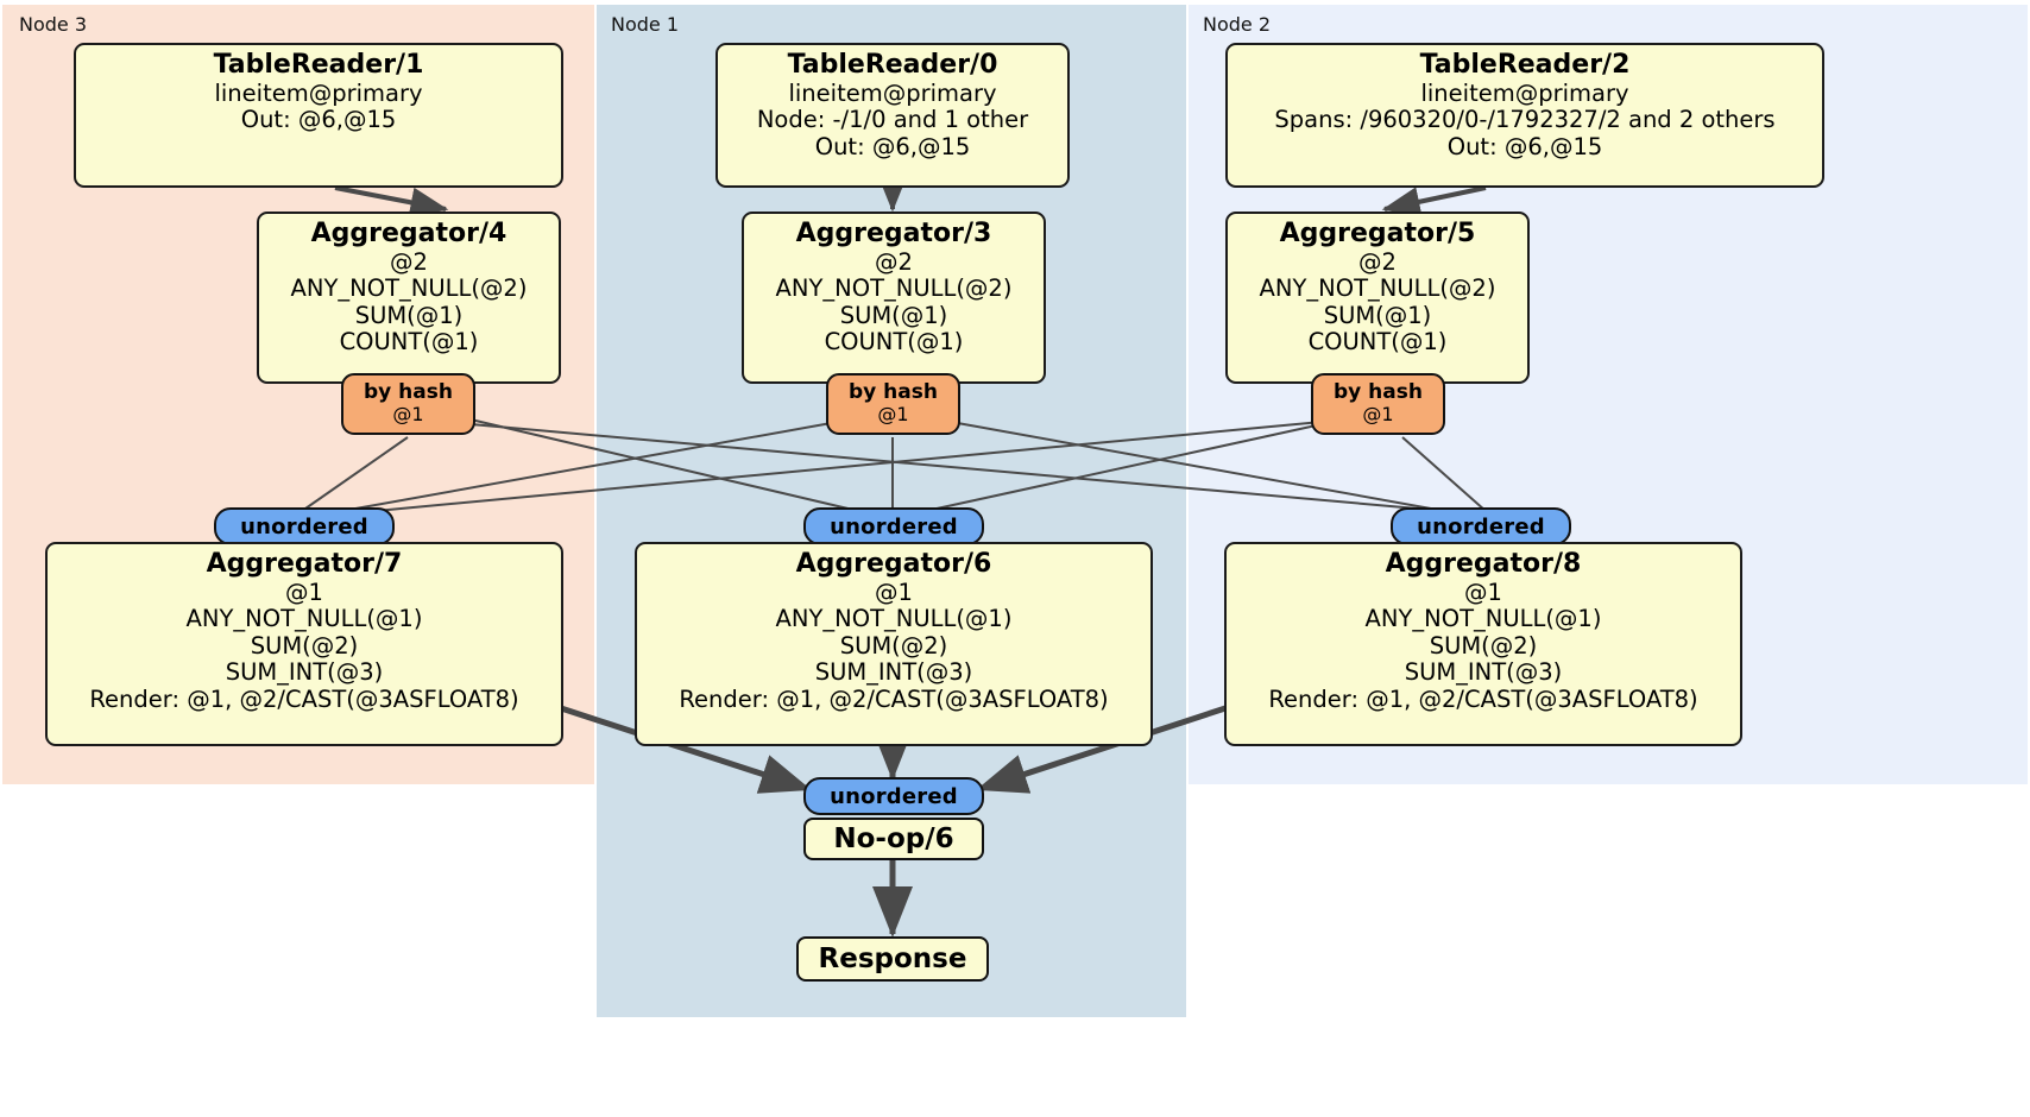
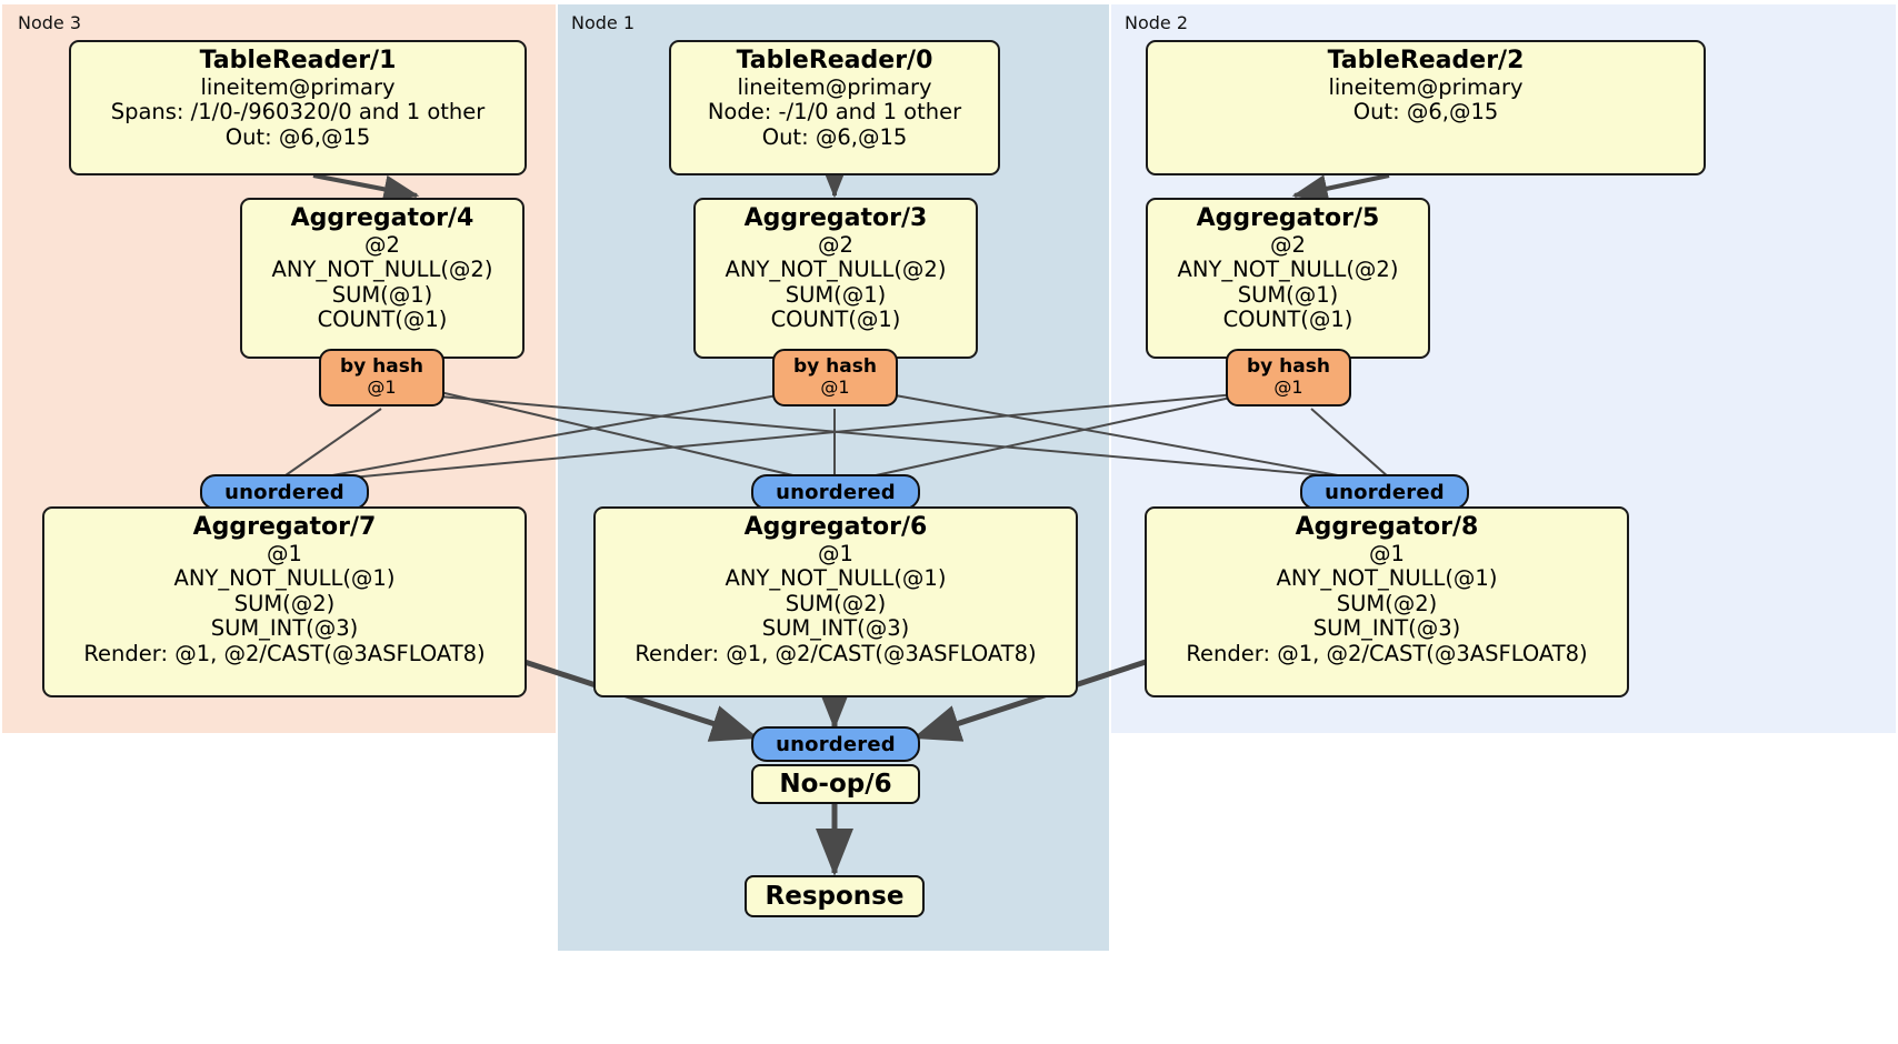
  Node 3
  Node 1
  Node 2
  TableReader/1
  lineitem@primary
+ Spans: /1/0-/960320/0 and 1 other
  Out: @6,@15
  TableReader/0
  lineitem@primary
  Node: -/1/0 and 1 other
  Out: @6,@15
  TableReader/2
  lineitem@primary
- Spans: /960320/0-/1792327/2 and 2 others
  Out: @6,@15
  Aggregator/4
  @2
  ANY_NOT_NULL(@2)
  SUM(@1)
  COUNT(@1)
  Aggregator/3
  @2
  ANY_NOT_NULL(@2)
  SUM(@1)
  COUNT(@1)
  Aggregator/5
  @2
  ANY_NOT_NULL(@2)
  SUM(@1)
  COUNT(@1)
  by hash
  @1
  by hash
  @1
  by hash
  @1
  unordered
  unordered
  unordered
  Aggregator/7
  @1
  ANY_NOT_NULL(@1)
  SUM(@2)
  SUM_INT(@3)
  Render: @1, @2/CAST(@3ASFLOAT8)
  Aggregator/6
  @1
  ANY_NOT_NULL(@1)
  SUM(@2)
  SUM_INT(@3)
  Render: @1, @2/CAST(@3ASFLOAT8)
  Aggregator/8
  @1
  ANY_NOT_NULL(@1)
  SUM(@2)
  SUM_INT(@3)
  Render: @1, @2/CAST(@3ASFLOAT8)
  unordered
  No-op/6
  Response
